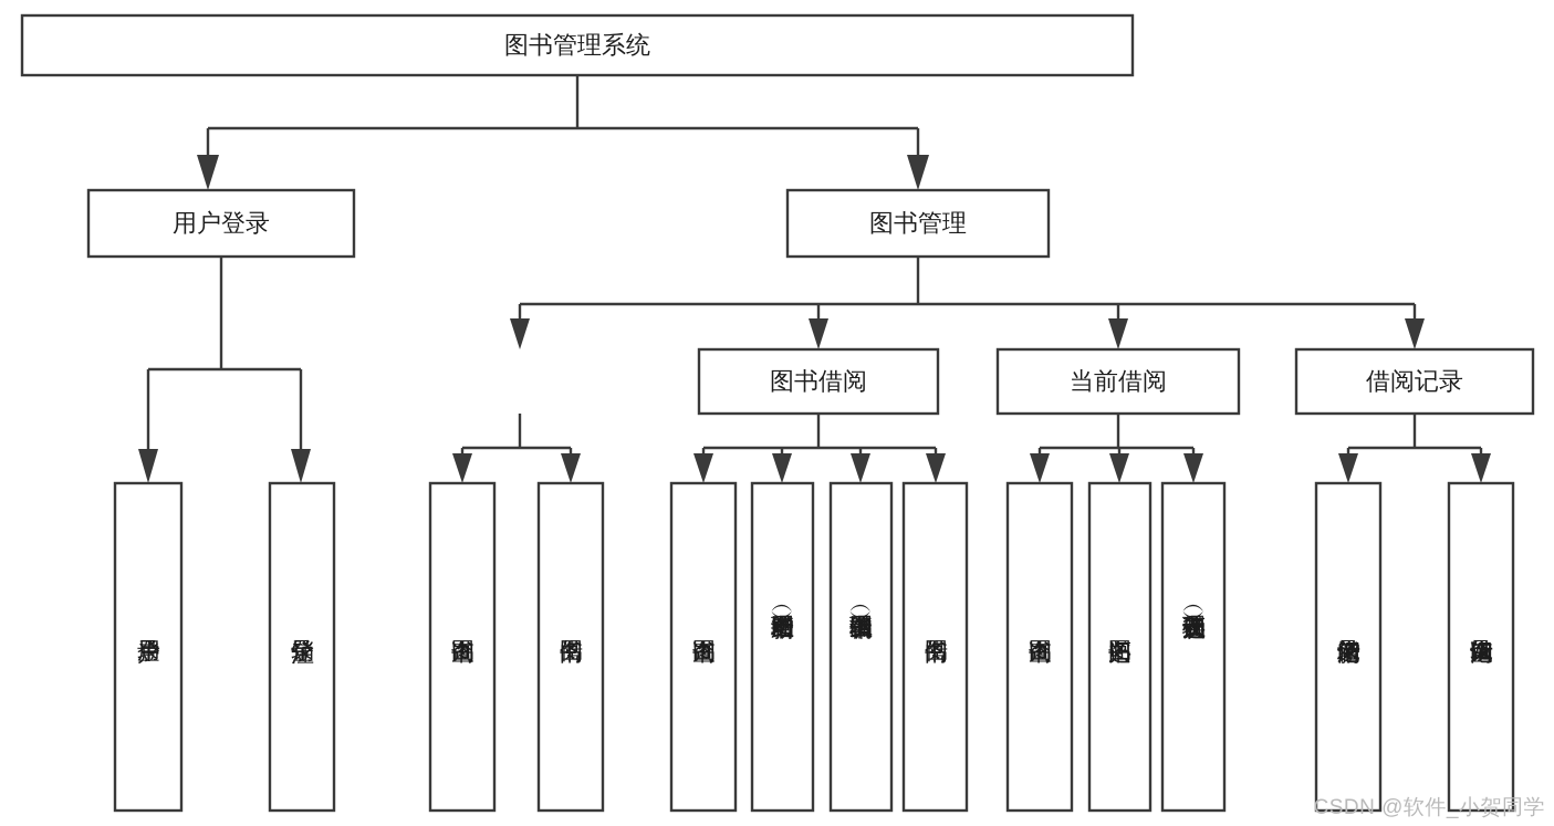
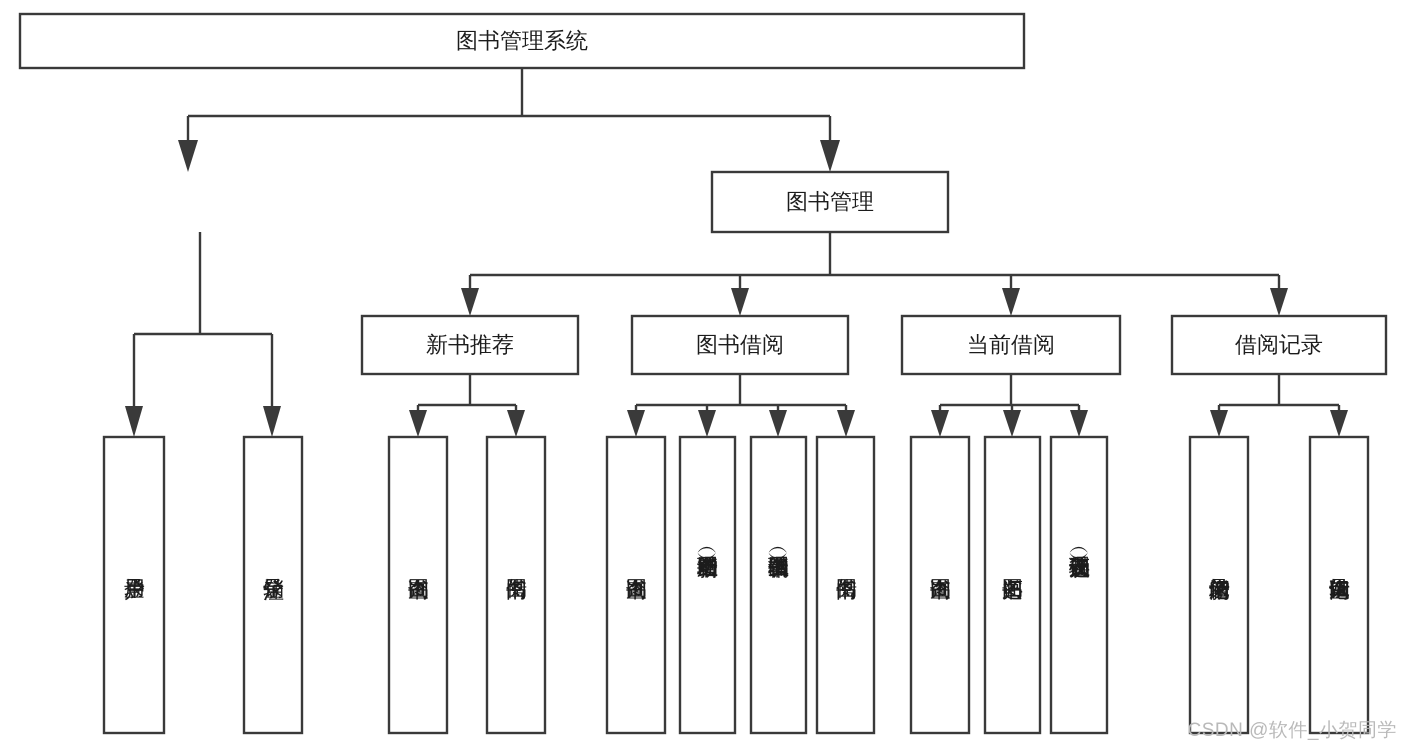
  图书管理系统
- 用户登录
  图书管理
+ 新书推荐
  图书借阅
  当前借阅
  借阅记录
  CSDN @软件_小贺同学
